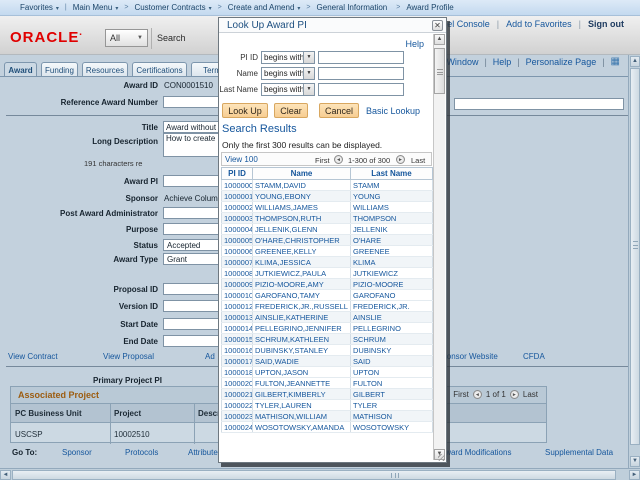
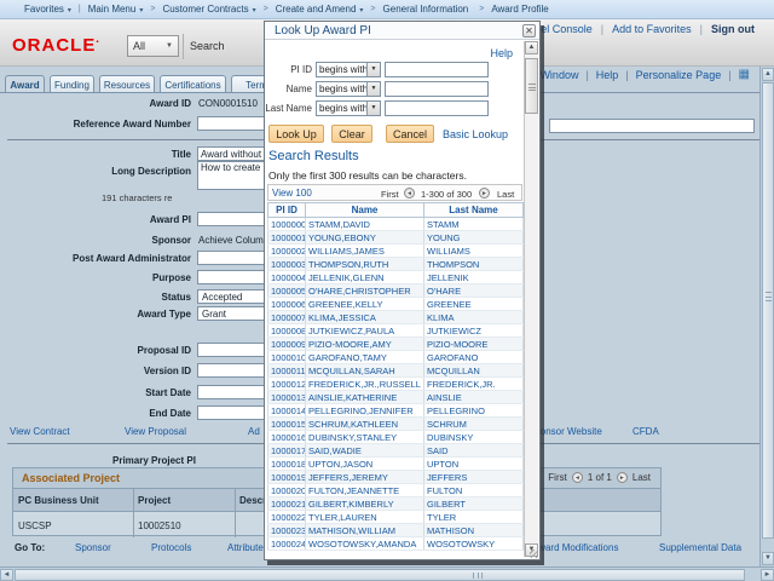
  Favorites
  Main Menu
  Customer Contracts
  Create and Amend
  General Information
  Award Profile
  |
  Add to Favorites
  |
  Sign out
  ORACLE
  All
  Search
  |
  Help
  |
  Personalize Page
  |
  ▦
  Award
  Funding
  Resources
  Certifications
  Ter
  Award ID
  CON0001510
  Reference Award Number
  Title
  Award without
  Long Description
  How to create
  191 characters re
  Award PI
  Sponsor
  Achieve Colum
  Post Award Administrator
  Purpose
  Status
  Accepted
  Award Type
  Grant
  Proposal ID
  Version ID
  Start Date
  End Date
  View Contract
  View Proposal
  Ad
  onsor Website
  CFDA
  Primary Project PI
  Associated Project
  First
  1 of 1
  Last
  PC Business Unit
  Project
  USCSP
  10002510
  Go To:
  Sponsor
  Protocols
  Attribute
  ward Modifications
  Supplemental Data
  Look Up Award PI
  ✕
  Help
  PI ID
  begins with
  Name
  begins with
  Last Name
  begins with
  Look Up
  Clear
  Cancel
  Basic Lookup
  Search Results
- Only the first 300 results can be displayed.
+ Only the first 300 results can be characters.
  View 100
  First
  1-300 of 300
  Last
  PI ID	Name	Last Name
  1000000	STAMM,DAVID	STAMM
  1000001	YOUNG,EBONY	YOUNG
  1000002	WILLIAMS,JAMES	WILLIAMS
  1000003	THOMPSON,RUTH	THOMPSON
  1000004	JELLENIK,GLENN	JELLENIK
  1000005	O'HARE,CHRISTOPHER	O'HARE
  1000006	GREENEE,KELLY	GREENEE
  1000007	KLIMA,JESSICA	KLIMA
  1000008	JUTKIEWICZ,PAULA	JUTKIEWICZ
  1000009	PIZIO-MOORE,AMY	PIZIO-MOORE
  1000010	GAROFANO,TAMY	GAROFANO
+ 1000011	MCQUILLAN,SARAH	MCQUILLAN
  1000012	FREDERICK,JR.,RUSSELL	FREDERICK,JR.
  1000013	AINSLIE,KATHERINE	AINSLIE
  1000014	PELLEGRINO,JENNIFER	PELLEGRINO
  1000015	SCHRUM,KATHLEEN	SCHRUM
  1000016	DUBINSKY,STANLEY	DUBINSKY
  1000017	SAID,WADIE	SAID
  1000018	UPTON,JASON	UPTON
+ 1000019	JEFFERS,JEREMY	JEFFERS
  1000020	FULTON,JEANNETTE	FULTON
  1000021	GILBERT,KIMBERLY	GILBERT
  1000022	TYLER,LAUREN	TYLER
  1000023	MATHISON,WILLIAM	MATHISON
  1000024	WOSOTOWSKY,AMANDA	WOSOTOWSKY
